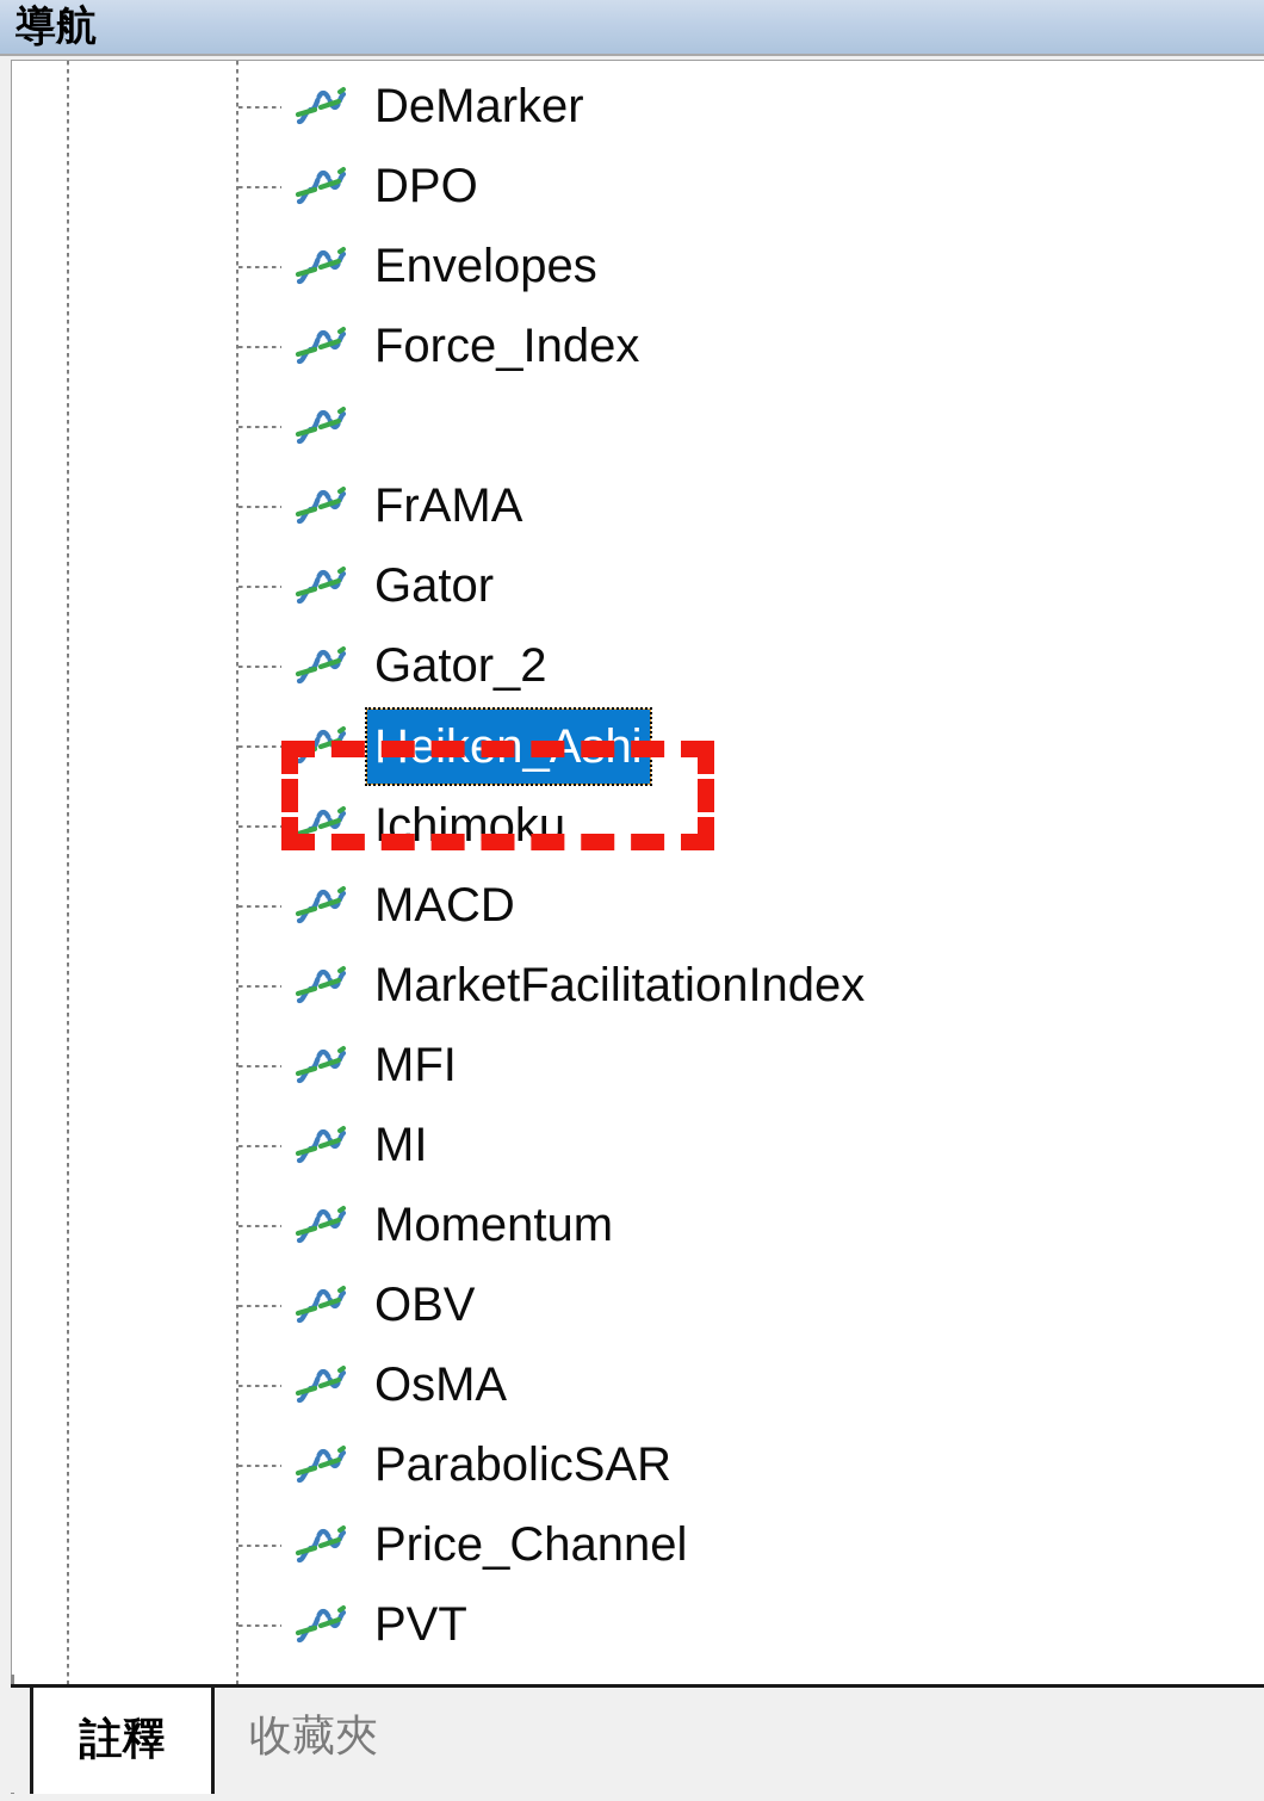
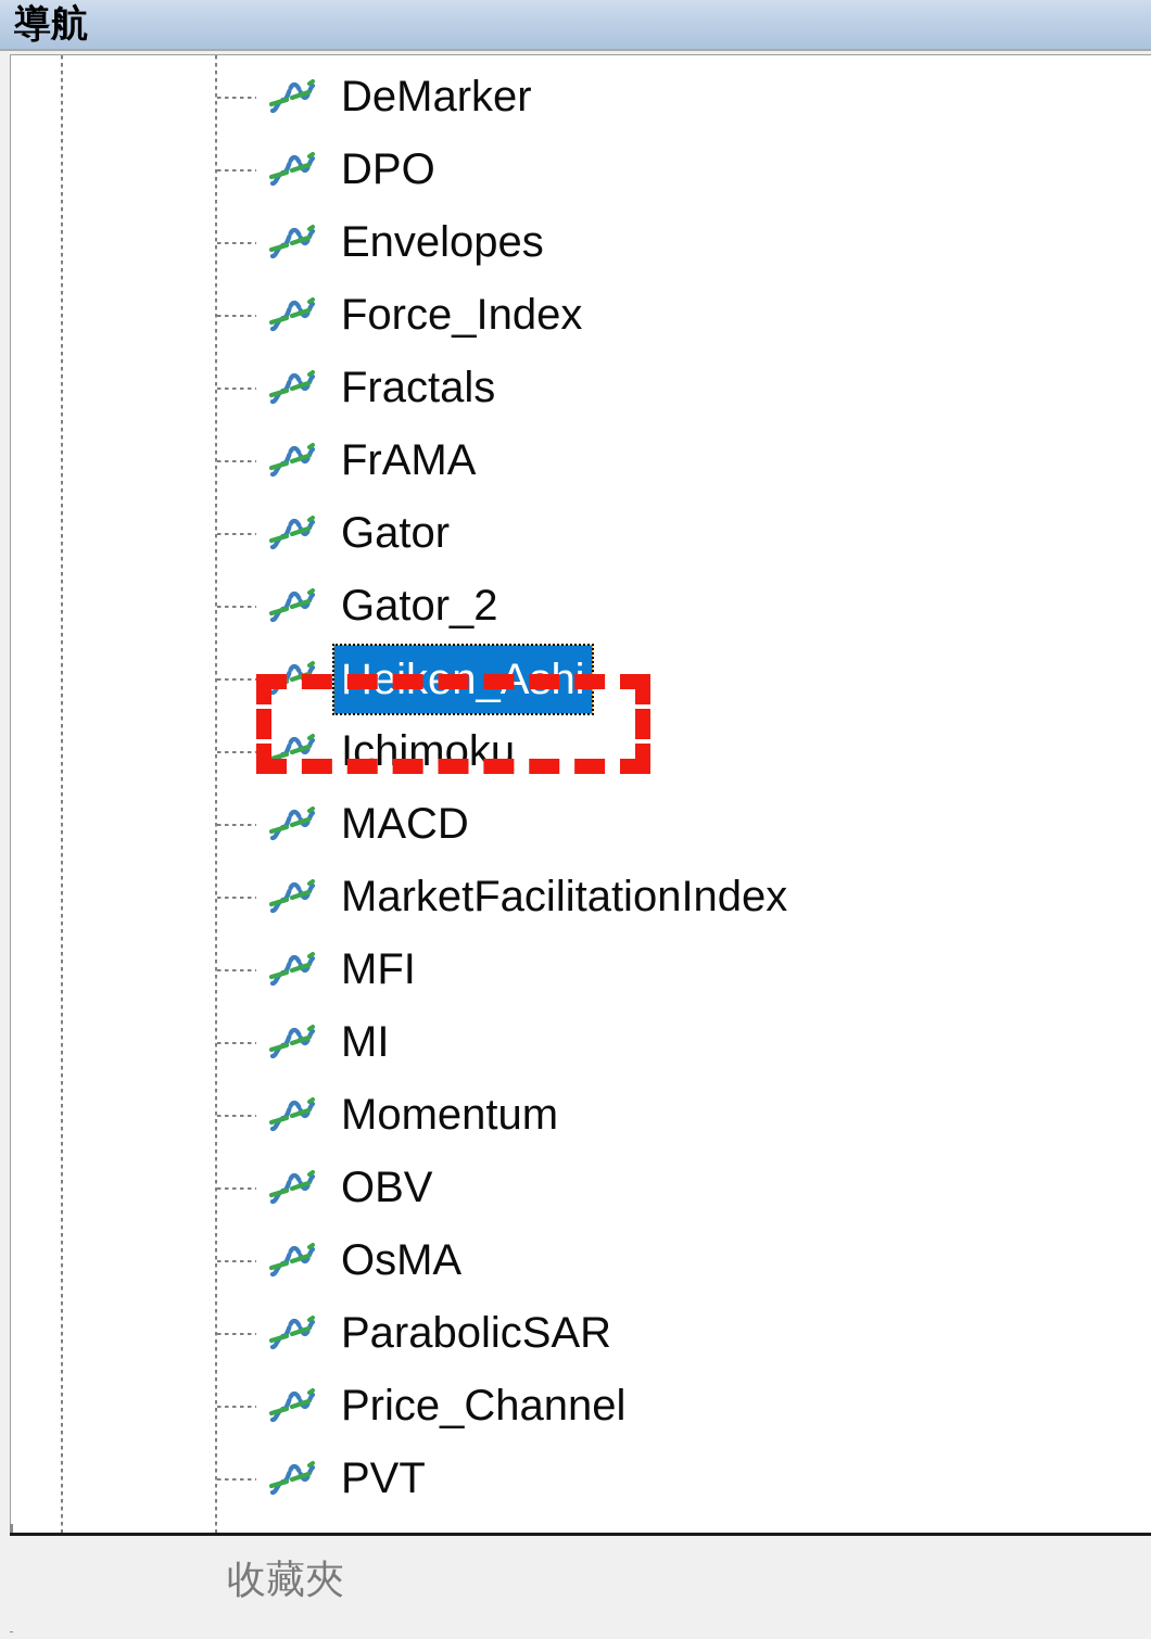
  導航
  DeMarker
  DPO
  Envelopes
  Force_Index
+ Fractals
  FrAMA
  Gator
  Gator_2
  Heiken_Ashi
  Ichimoku
  MACD
  MarketFacilitationIndex
  MFI
  MI
  Momentum
  OBV
  OsMA
  ParabolicSAR
  Price_Channel
  PVT
- 註釋
  收藏夾
